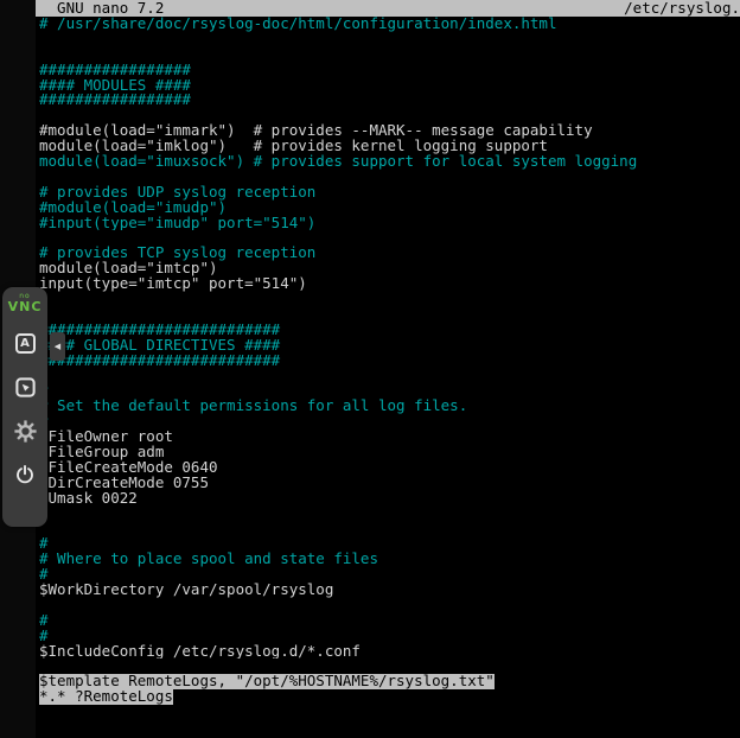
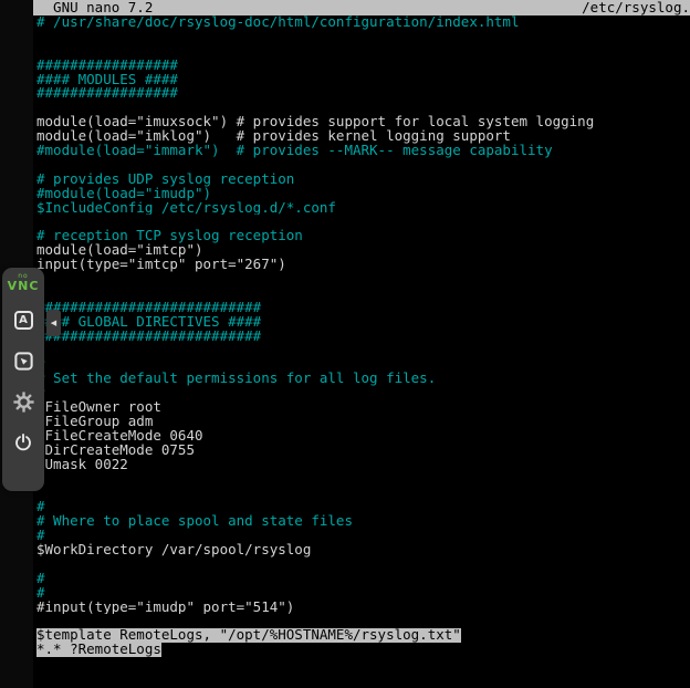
  GNU nano 7.2
  /etc/rsyslog.
  # /usr/share/doc/rsyslog-doc/html/configuration/index.html
  #################
  #### MODULES ####
  #################
- #module(load="immark") # provides --MARK-- message capability
+ module(load="imuxsock") # provides support for local system logging
  module(load="imklog") # provides kernel logging support
- module(load="imuxsock") # provides support for local system logging
+ #module(load="immark") # provides --MARK-- message capability
  # provides UDP syslog reception
  #module(load="imudp")
- #input(type="imudp" port="514")
+ $IncludeConfig /etc/rsyslog.d/*.conf
- # provides TCP syslog reception
+ # reception TCP syslog reception
  module(load="imtcp")
- input(type="imtcp" port="514")
+ input(type="imtcp" port="267")
  ##########################
  # GLOBAL DIRECTIVES ####
  ########################
  Set the default permissions for all log files.
  FileOwner root
  FileGroup adm
  FileCreateMode 0640
  DirCreateMode 0755
  Umask 0022
  #
  # Where to place spool and state files
  #
  $WorkDirectory /var/spool/rsyslog
  #
  #
- $IncludeConfig /etc/rsyslog.d/*.conf
+ #input(type="imudp" port="514")
  $template RemoteLogs, "/opt/%HOSTNAME%/rsyslog.txt"
  *.* ?RemoteLogs
  VNC
  A
  ◀
